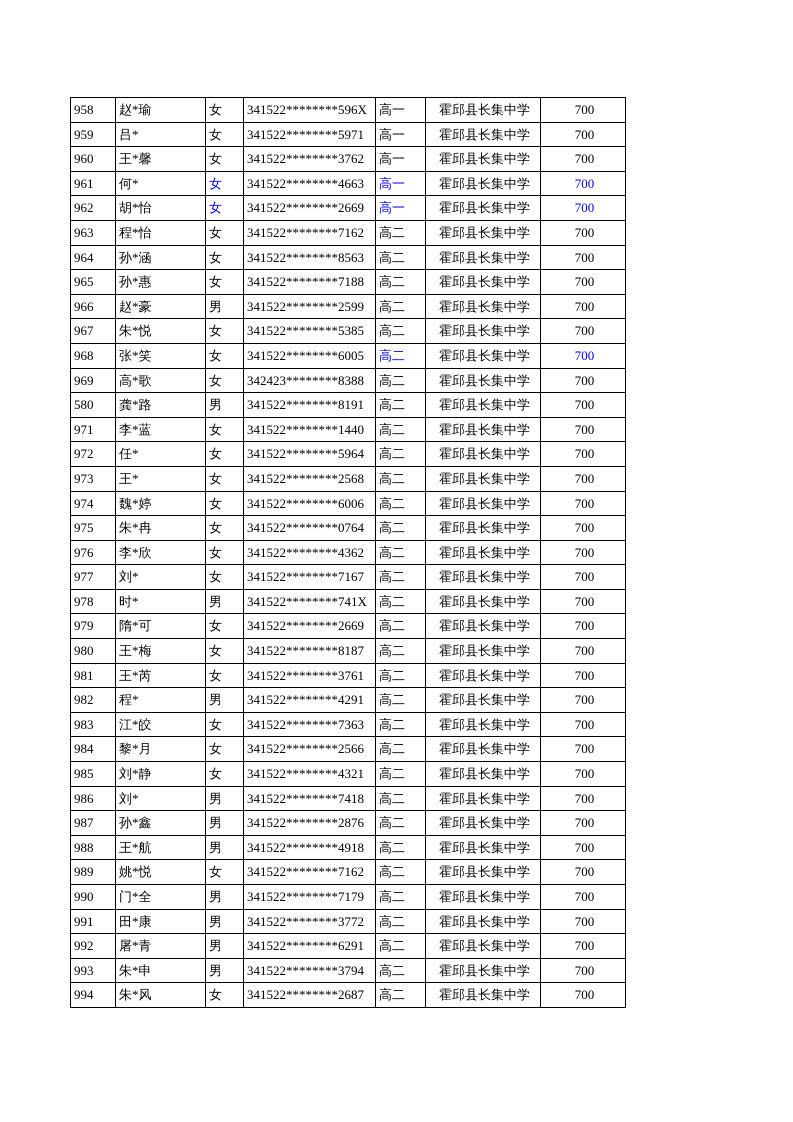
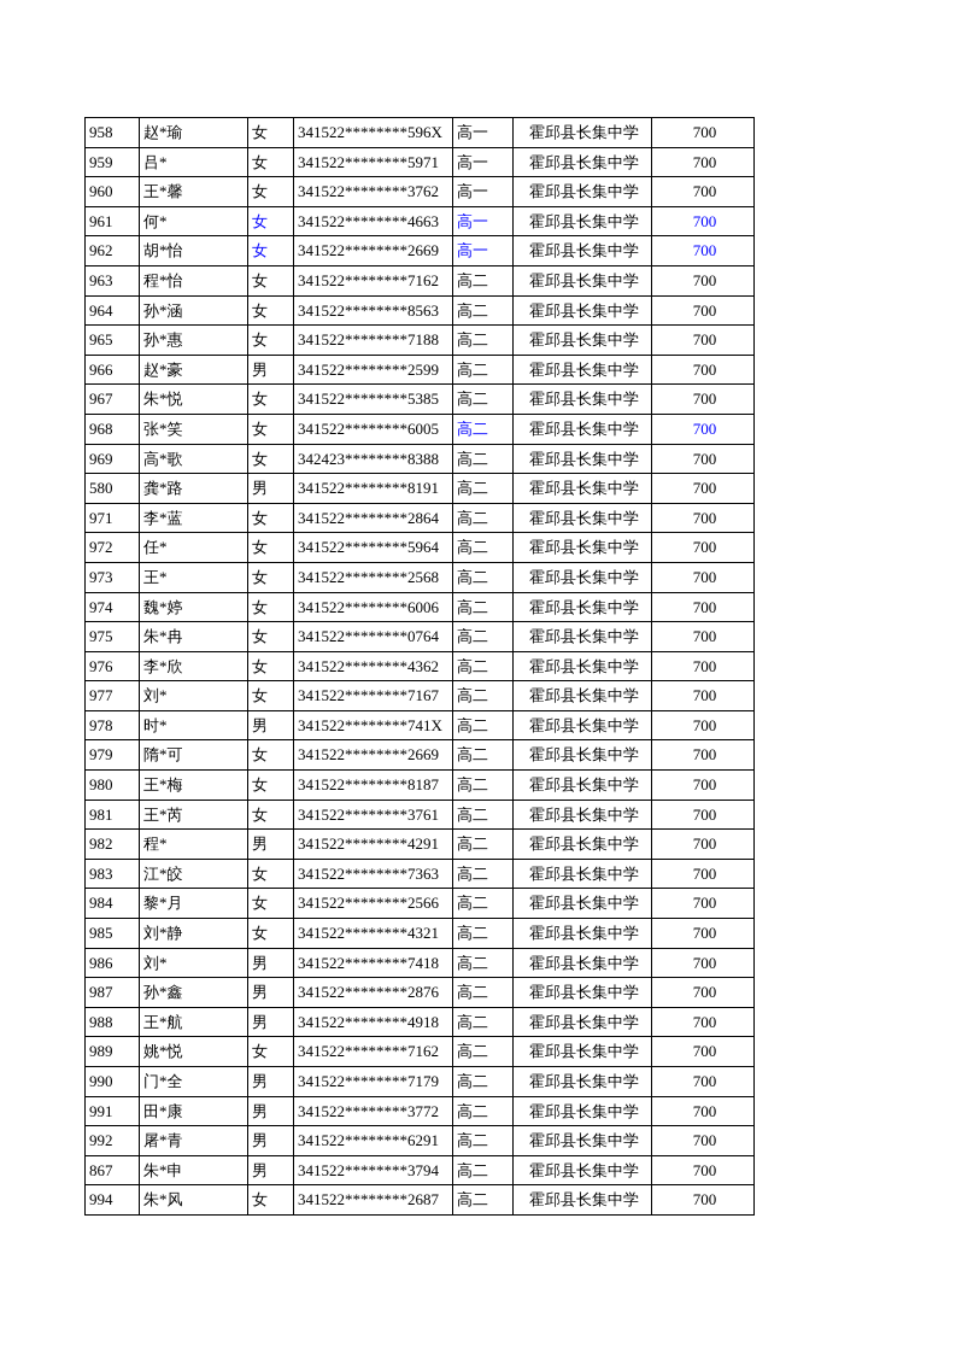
  958	赵*瑜	女	341522********596X	高一	霍邱县长集中学	700
  959	吕*	女	341522********5971	高一	霍邱县长集中学	700
  960	王*馨	女	341522********3762	高一	霍邱县长集中学	700
  961	何*	女	341522********4663	高一	霍邱县长集中学	700
  962	胡*怡	女	341522********2669	高一	霍邱县长集中学	700
  963	程*怡	女	341522********7162	高二	霍邱县长集中学	700
  964	孙*涵	女	341522********8563	高二	霍邱县长集中学	700
  965	孙*惠	女	341522********7188	高二	霍邱县长集中学	700
  966	赵*豪	男	341522********2599	高二	霍邱县长集中学	700
  967	朱*悦	女	341522********5385	高二	霍邱县长集中学	700
  968	张*笑	女	341522********6005	高二	霍邱县长集中学	700
  969	高*歌	女	342423********8388	高二	霍邱县长集中学	700
  580	龚*路	男	341522********8191	高二	霍邱县长集中学	700
- 971	李*蓝	女	341522********1440	高二	霍邱县长集中学	700
+ 971	李*蓝	女	341522********2864	高二	霍邱县长集中学	700
  972	任*	女	341522********5964	高二	霍邱县长集中学	700
  973	王*	女	341522********2568	高二	霍邱县长集中学	700
  974	魏*婷	女	341522********6006	高二	霍邱县长集中学	700
  975	朱*冉	女	341522********0764	高二	霍邱县长集中学	700
  976	李*欣	女	341522********4362	高二	霍邱县长集中学	700
  977	刘*	女	341522********7167	高二	霍邱县长集中学	700
  978	时*	男	341522********741X	高二	霍邱县长集中学	700
  979	隋*可	女	341522********2669	高二	霍邱县长集中学	700
  980	王*梅	女	341522********8187	高二	霍邱县长集中学	700
  981	王*芮	女	341522********3761	高二	霍邱县长集中学	700
  982	程*	男	341522********4291	高二	霍邱县长集中学	700
  983	江*皎	女	341522********7363	高二	霍邱县长集中学	700
  984	黎*月	女	341522********2566	高二	霍邱县长集中学	700
  985	刘*静	女	341522********4321	高二	霍邱县长集中学	700
  986	刘*	男	341522********7418	高二	霍邱县长集中学	700
  987	孙*鑫	男	341522********2876	高二	霍邱县长集中学	700
  988	王*航	男	341522********4918	高二	霍邱县长集中学	700
  989	姚*悦	女	341522********7162	高二	霍邱县长集中学	700
  990	门*全	男	341522********7179	高二	霍邱县长集中学	700
  991	田*康	男	341522********3772	高二	霍邱县长集中学	700
  992	屠*青	男	341522********6291	高二	霍邱县长集中学	700
- 993	朱*申	男	341522********3794	高二	霍邱县长集中学	700
+ 867	朱*申	男	341522********3794	高二	霍邱县长集中学	700
  994	朱*风	女	341522********2687	高二	霍邱县长集中学	700
